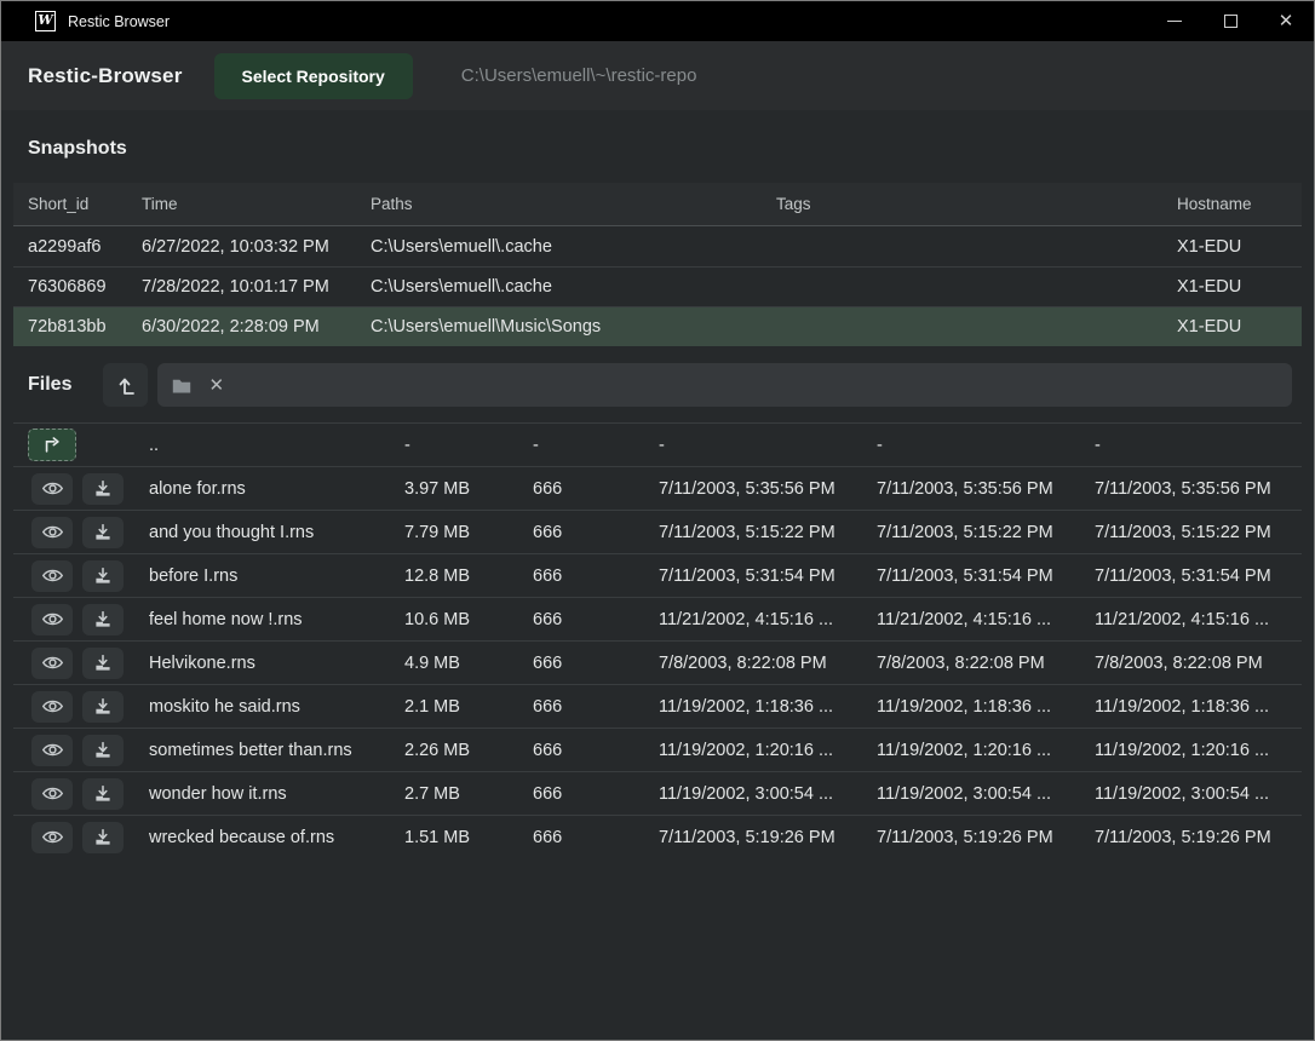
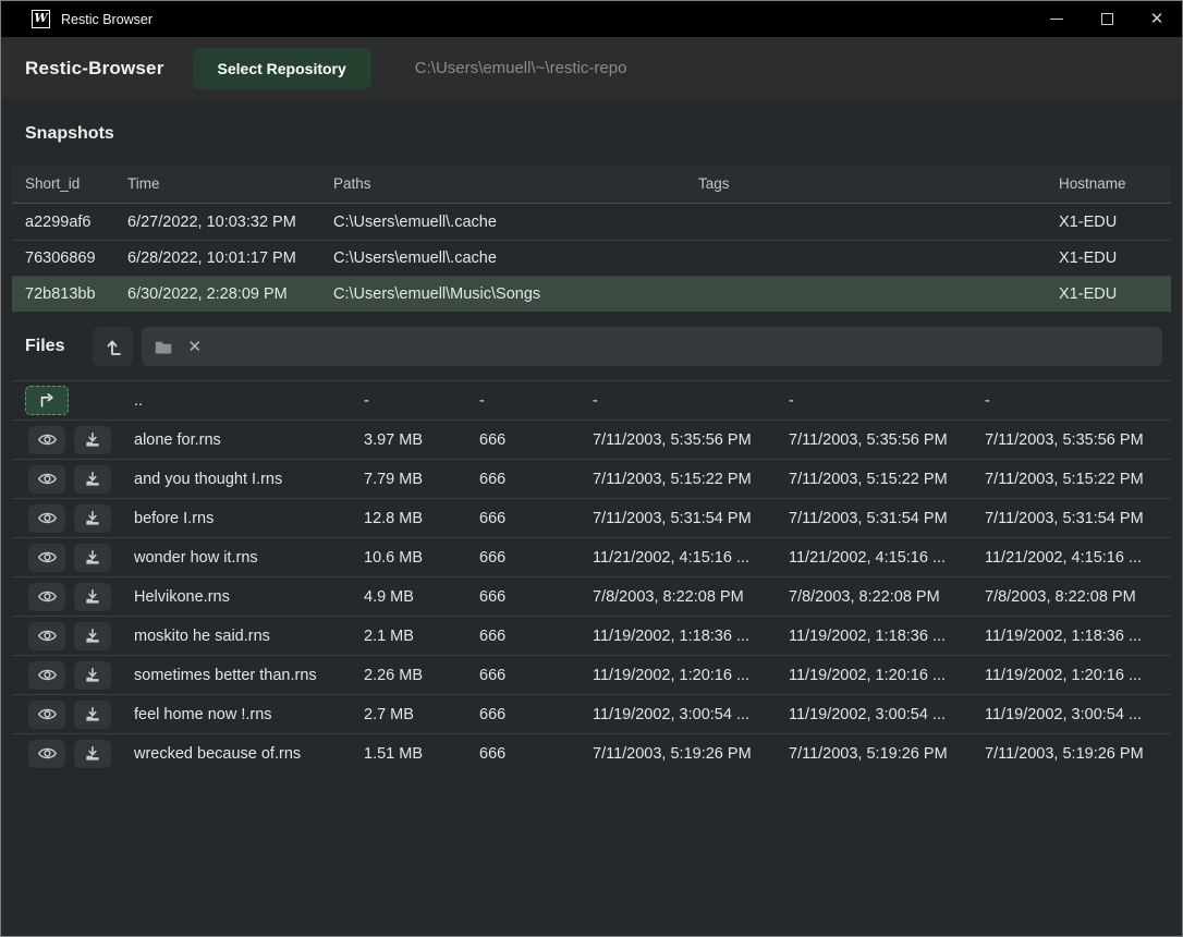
  W
  Restic Browser
  ✕
  Restic-Browser
  Select Repository
  C:\Users\emuell\~\restic-repo
  Snapshots
  Short_id
  Time
  Paths
  Tags
  Hostname
  a2299af6
  6/27/2022, 10:03:32 PM
  C:\Users\emuell\.cache
  X1-EDU
  76306869
- 7/28/2022, 10:01:17 PM
+ 6/28/2022, 10:01:17 PM
  C:\Users\emuell\.cache
  X1-EDU
  72b813bb
  6/30/2022, 2:28:09 PM
  C:\Users\emuell\Music\Songs
  X1-EDU
  Files
  ✕
  ..
  -
  -
  -
  -
  -
  alone for.rns
  3.97 MB
  666
  7/11/2003, 5:35:56 PM
  7/11/2003, 5:35:56 PM
  7/11/2003, 5:35:56 PM
  and you thought I.rns
  7.79 MB
  666
  7/11/2003, 5:15:22 PM
  7/11/2003, 5:15:22 PM
  7/11/2003, 5:15:22 PM
  before I.rns
  12.8 MB
  666
  7/11/2003, 5:31:54 PM
  7/11/2003, 5:31:54 PM
  7/11/2003, 5:31:54 PM
- feel home now !.rns
+ wonder how it.rns
  10.6 MB
  666
  11/21/2002, 4:15:16 ...
  11/21/2002, 4:15:16 ...
  11/21/2002, 4:15:16 ...
  Helvikone.rns
  4.9 MB
  666
  7/8/2003, 8:22:08 PM
  7/8/2003, 8:22:08 PM
  7/8/2003, 8:22:08 PM
  moskito he said.rns
  2.1 MB
  666
  11/19/2002, 1:18:36 ...
  11/19/2002, 1:18:36 ...
  11/19/2002, 1:18:36 ...
  sometimes better than.rns
  2.26 MB
  666
  11/19/2002, 1:20:16 ...
  11/19/2002, 1:20:16 ...
  11/19/2002, 1:20:16 ...
- wonder how it.rns
+ feel home now !.rns
  2.7 MB
  666
  11/19/2002, 3:00:54 ...
  11/19/2002, 3:00:54 ...
  11/19/2002, 3:00:54 ...
  wrecked because of.rns
  1.51 MB
  666
  7/11/2003, 5:19:26 PM
  7/11/2003, 5:19:26 PM
  7/11/2003, 5:19:26 PM
